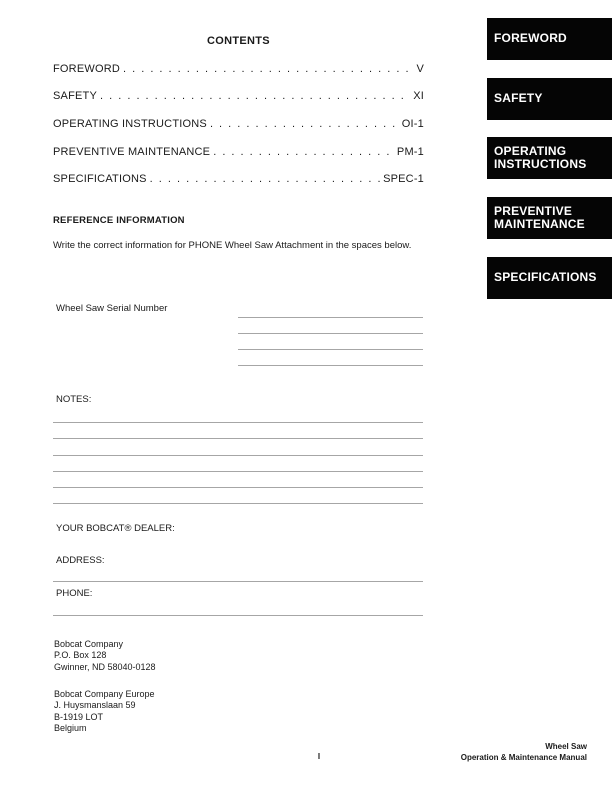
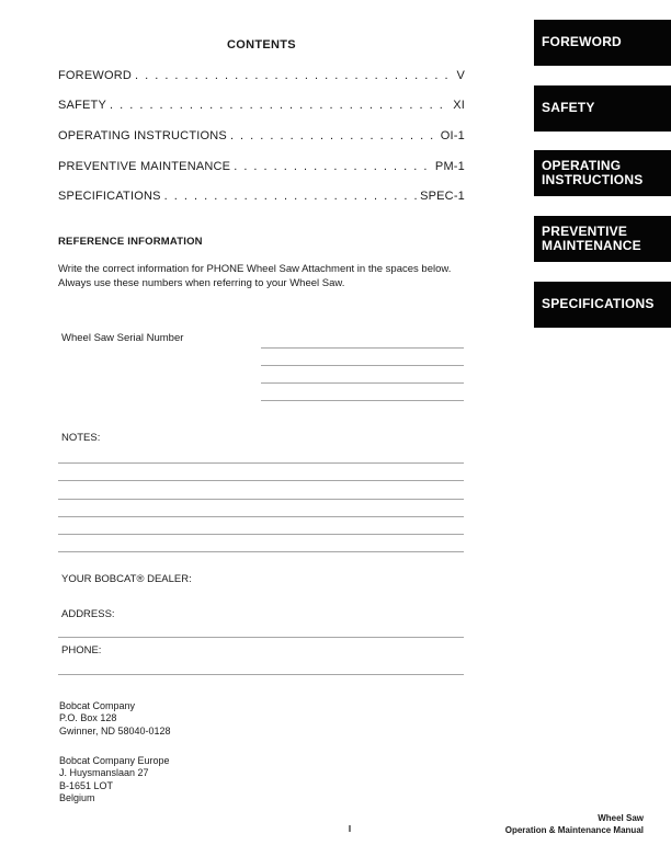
  CONTENTS
  FOREWORD
  V
  SAFETY
  XI
  OPERATING INSTRUCTIONS
  OI-1
  PREVENTIVE MAINTENANCE
  PM-1
  SPECIFICATIONS
  SPEC-1
  FOREWORD
  SAFETY
  OPERATING INSTRUCTIONS
  PREVENTIVE MAINTENANCE
  SPECIFICATIONS
  REFERENCE INFORMATION
  Write the correct information for PHONE Wheel Saw Attachment in the spaces below.
+ Always use these numbers when referring to your Wheel Saw.
  Wheel Saw Serial Number
  NOTES:
  YOUR BOBCAT® DEALER:
  ADDRESS:
  PHONE:
  Bobcat Company
  P.O. Box 128
  Gwinner, ND 58040-0128
  Bobcat Company Europe
- J. Huysmanslaan 59
+ J. Huysmanslaan 27
- B-1919 LOT
+ B-1651 LOT
  Belgium
  I
  Wheel Saw
  Operation & Maintenance Manual
